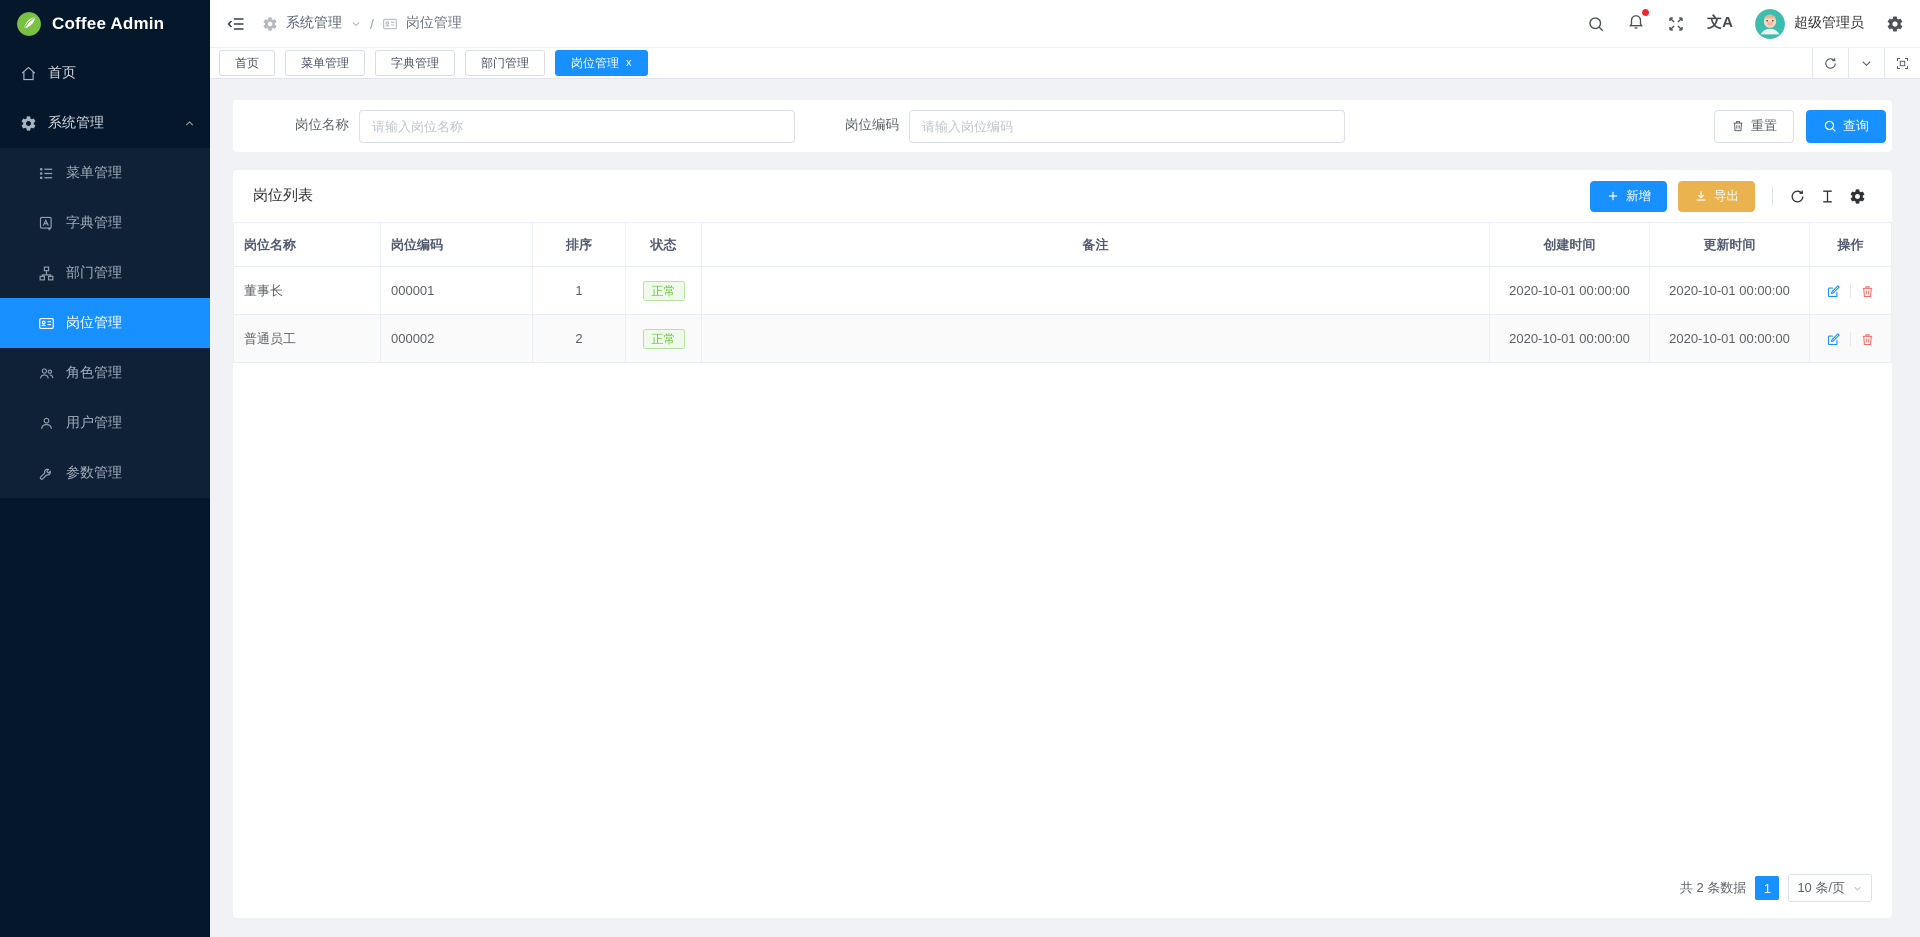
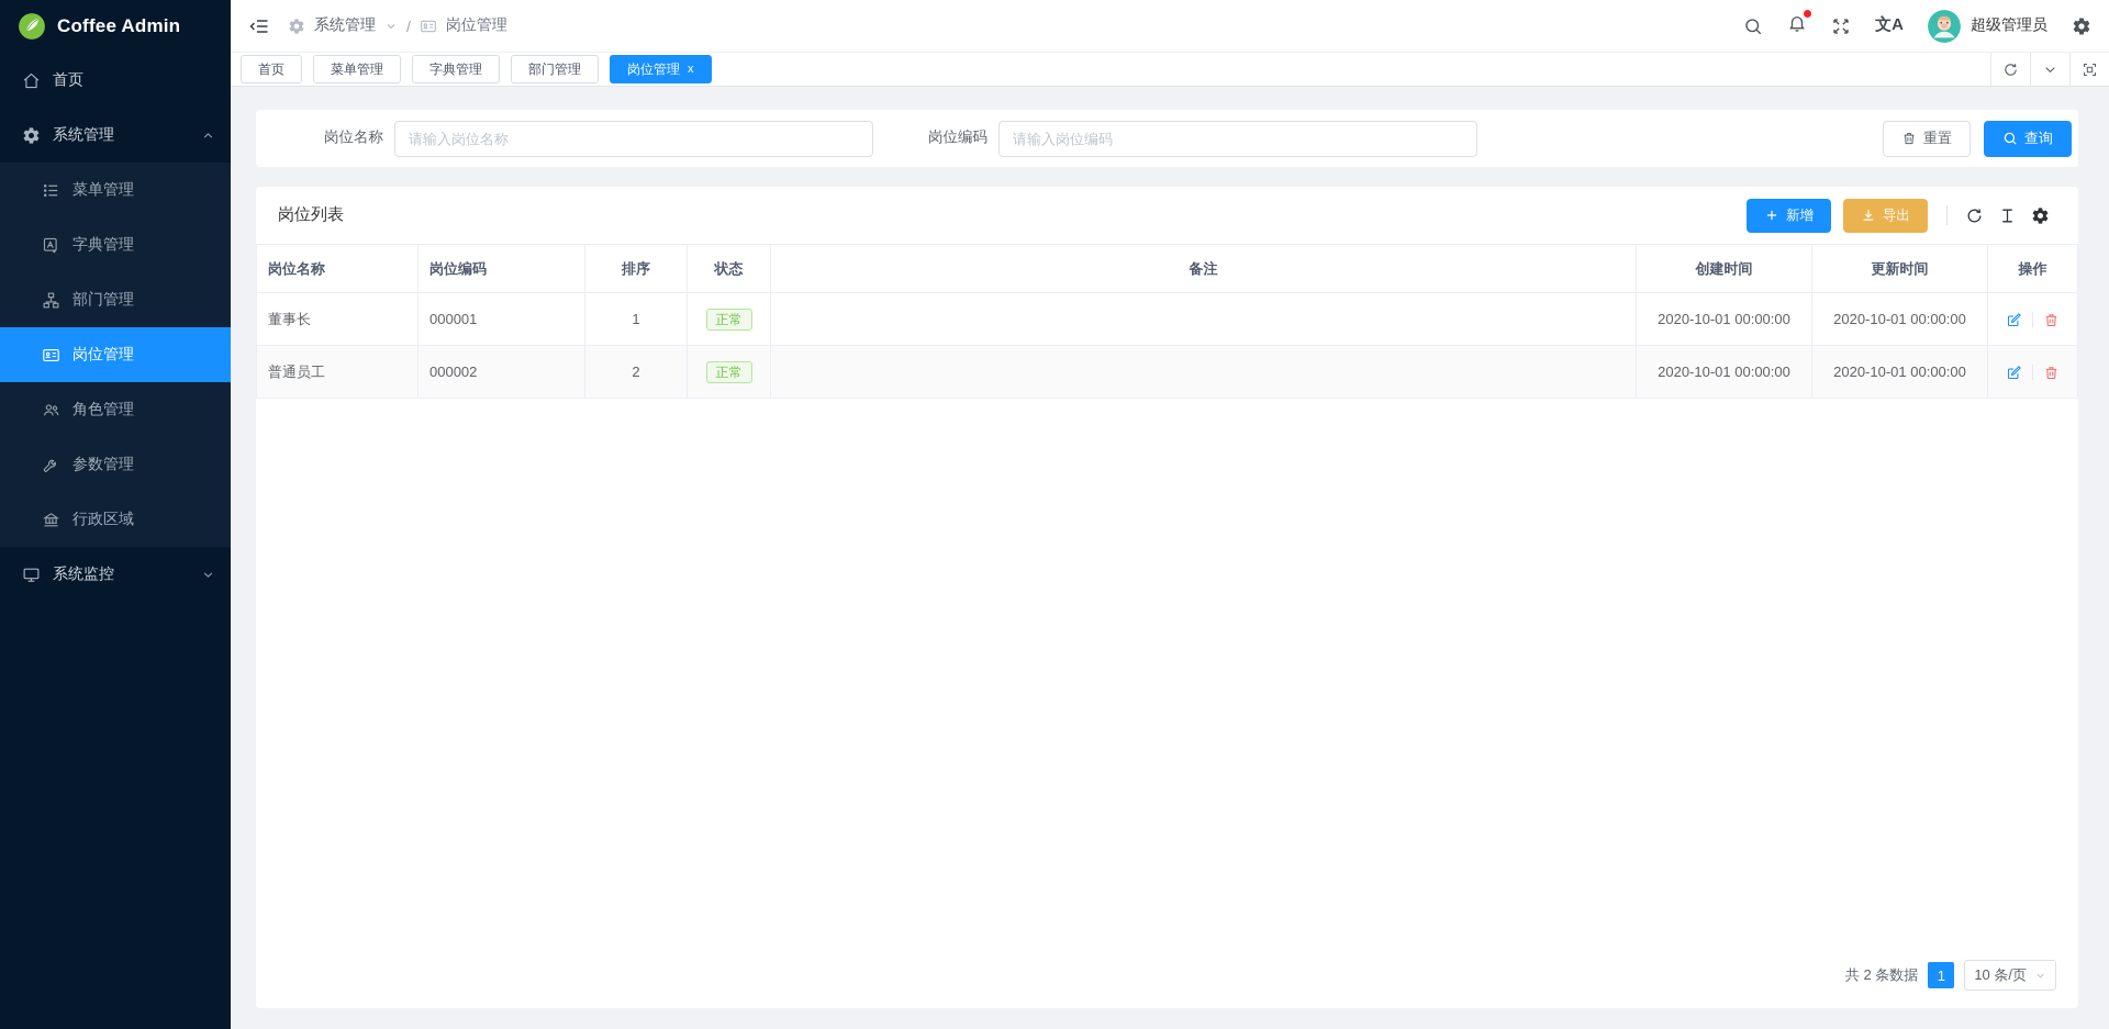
  Coffee Admin
  首页
  系统管理
  菜单管理
  字典管理
  部门管理
  岗位管理
  角色管理
- 用户管理
  参数管理
+ 行政区域
+ 系统监控
  系统管理
  /
  岗位管理
  文A
  超级管理员
  首页
  菜单管理
  字典管理
  部门管理
  岗位管理
  x
  岗位名称
  请输入岗位名称
  岗位编码
  请输入岗位编码
  重置
  查询
  岗位列表
  新增
  导出
  岗位名称	岗位编码	排序	状态	备注	创建时间	更新时间	操作
  董事长	000001	1	正常		2020-10-01 00:00:00	2020-10-01 00:00:00
  普通员工	000002	2	正常		2020-10-01 00:00:00	2020-10-01 00:00:00
  共 2 条数据
  1
  10 条/页
